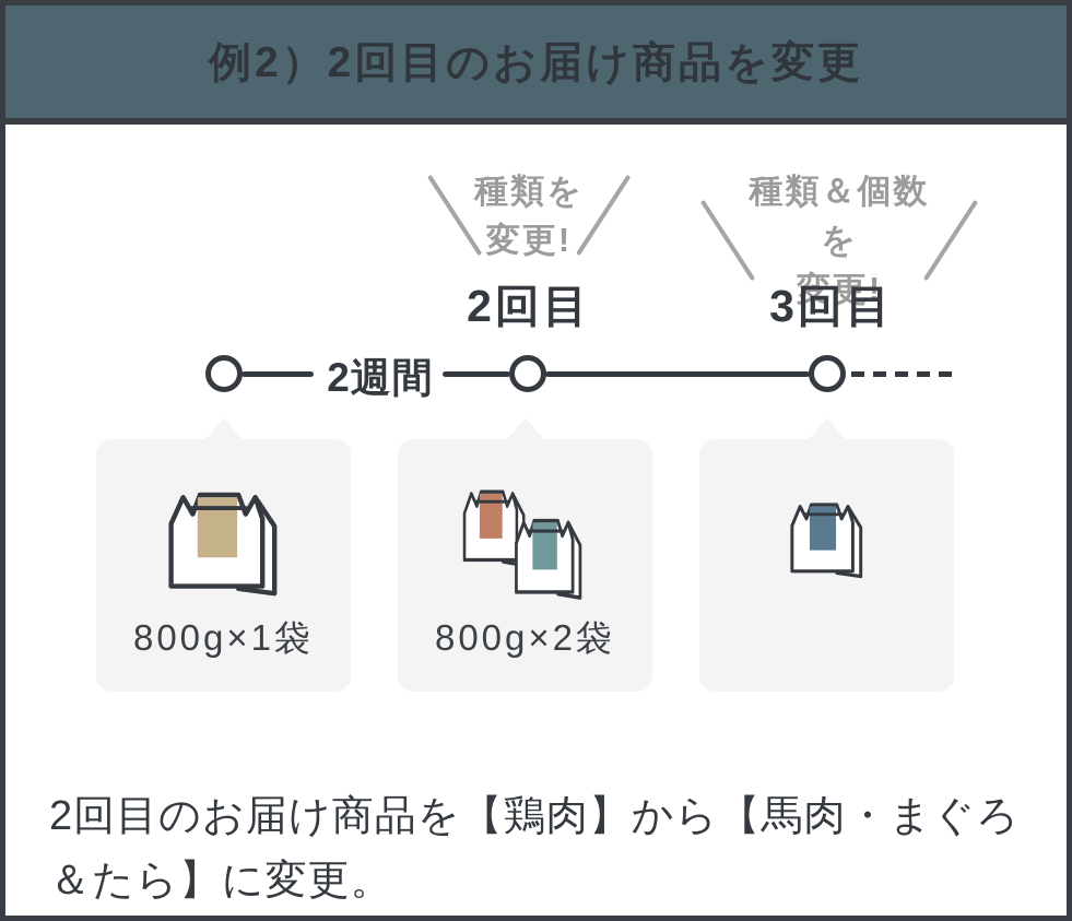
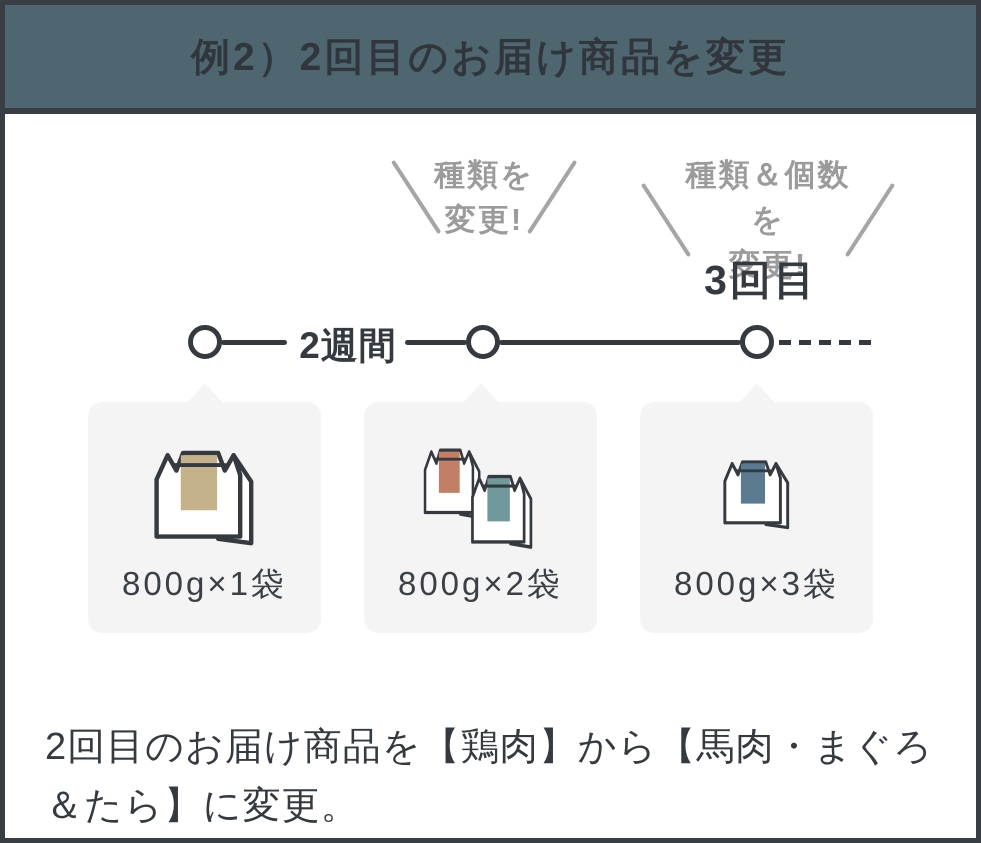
  例2）2回目のお届け商品を変更
  種類を
  変更!
  種類＆個数を
  変更!
- 2回目
  3回目
  2週間
  800g×1袋
  800g×2袋
+ 800g×3袋
  2回目のお届け商品を【鶏肉】から【馬肉・まぐろ＆たら】に変更。
